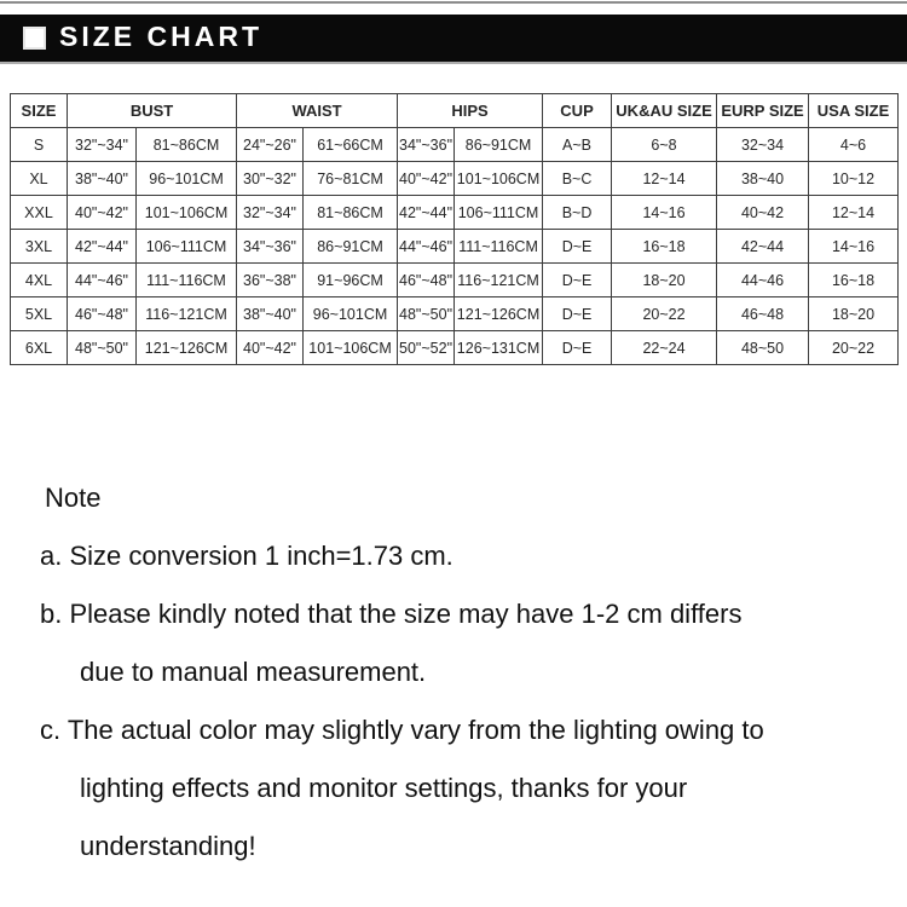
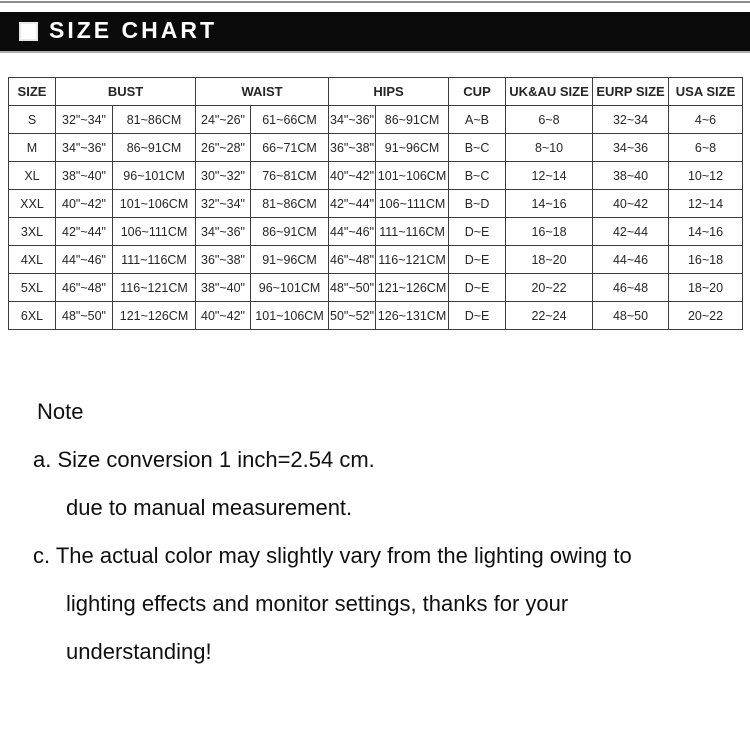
  SIZE CHART
  SIZE	BUST	WAIST	HIPS	CUP	UK&AU SIZE	EURP SIZE	USA SIZE
  S	32"~34"	81~86CM	24"~26"	61~66CM	34"~36"	86~91CM	A~B	6~8	32~34	4~6
+ M	34"~36"	86~91CM	26"~28"	66~71CM	36"~38"	91~96CM	B~C	8~10	34~36	6~8
  XL	38"~40"	96~101CM	30"~32"	76~81CM	40"~42"	101~106CM	B~C	12~14	38~40	10~12
  XXL	40"~42"	101~106CM	32"~34"	81~86CM	42"~44"	106~111CM	B~D	14~16	40~42	12~14
  3XL	42"~44"	106~111CM	34"~36"	86~91CM	44"~46"	111~116CM	D~E	16~18	42~44	14~16
  4XL	44"~46"	111~116CM	36"~38"	91~96CM	46"~48"	116~121CM	D~E	18~20	44~46	16~18
  5XL	46"~48"	116~121CM	38"~40"	96~101CM	48"~50"	121~126CM	D~E	20~22	46~48	18~20
  6XL	48"~50"	121~126CM	40"~42"	101~106CM	50"~52"	126~131CM	D~E	22~24	48~50	20~22
  Note
- a. Size conversion 1 inch=1.73 cm.
+ a. Size conversion 1 inch=2.54 cm.
- b. Please kindly noted that the size may have 1-2 cm differs
  due to manual measurement.
  c. The actual color may slightly vary from the lighting owing to
  lighting effects and monitor settings, thanks for your
  understanding!
